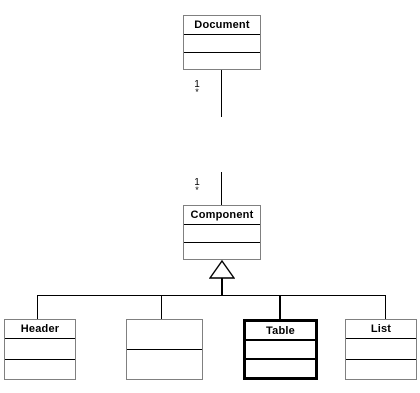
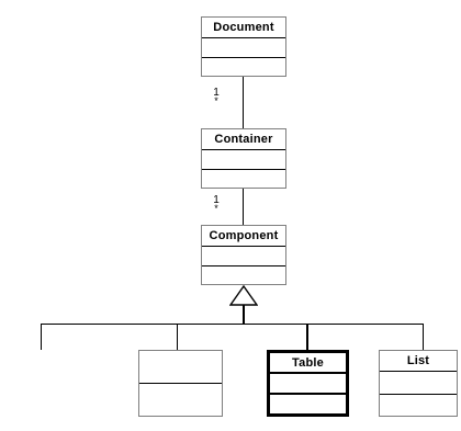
  1
  *
  1
  *
  Document
+ Container
  Component
- Header
  Table
  List
